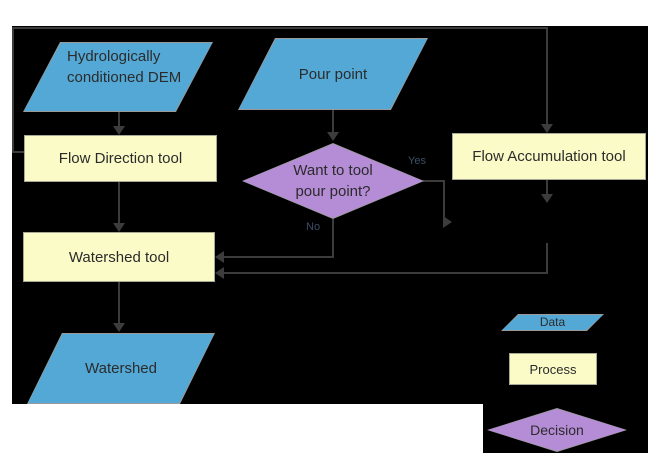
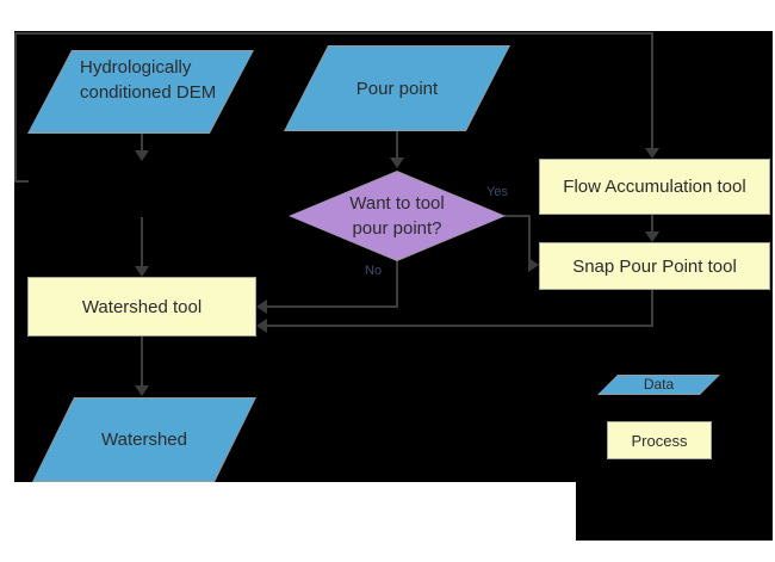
  Yes
  No
  Hydrologically conditioned DEM
  Pour point
- Flow Direction tool
  Flow Accumulation tool
+ Snap Pour Point tool
  Want to tool pour point?
  Watershed tool
  Watershed
  Data
  Process
- Decision
